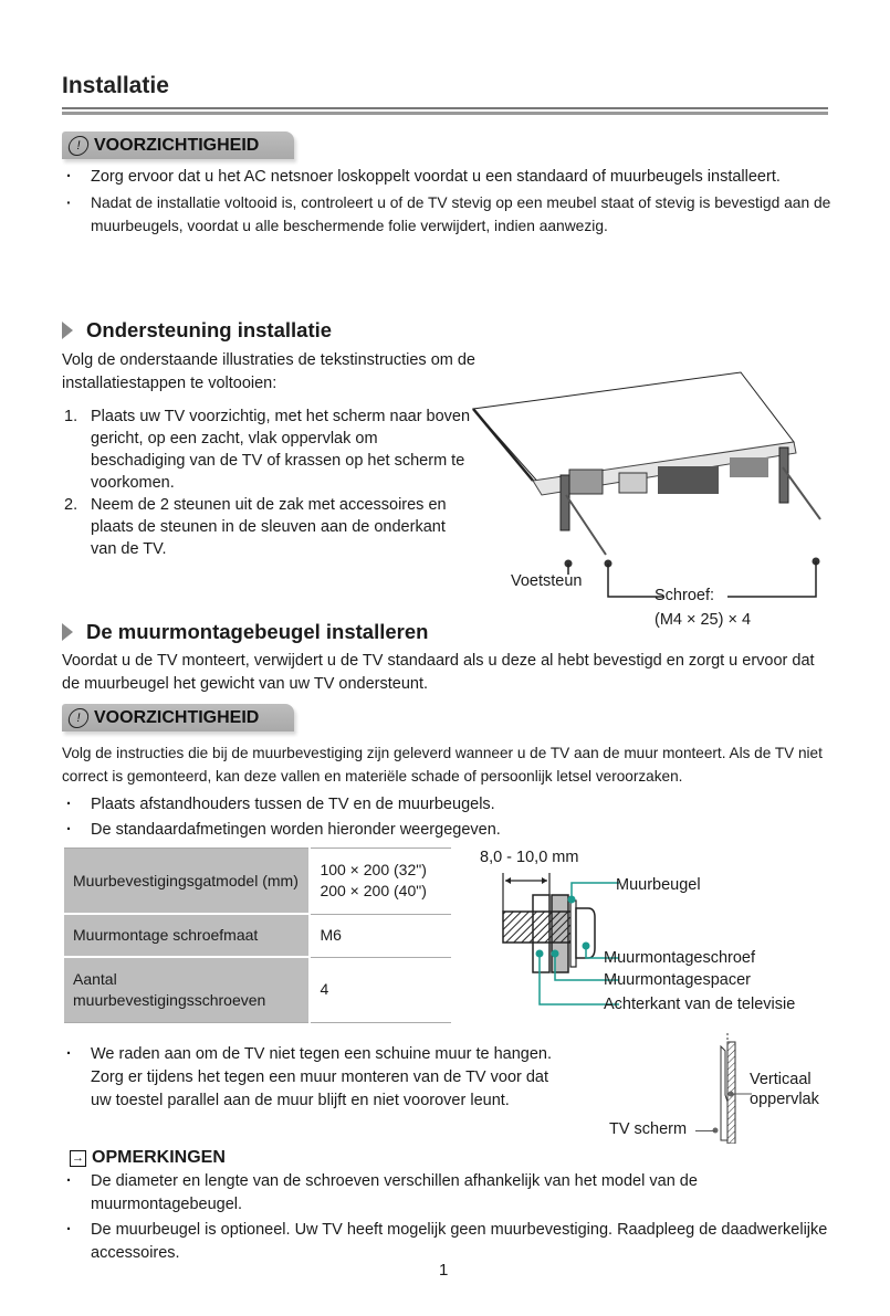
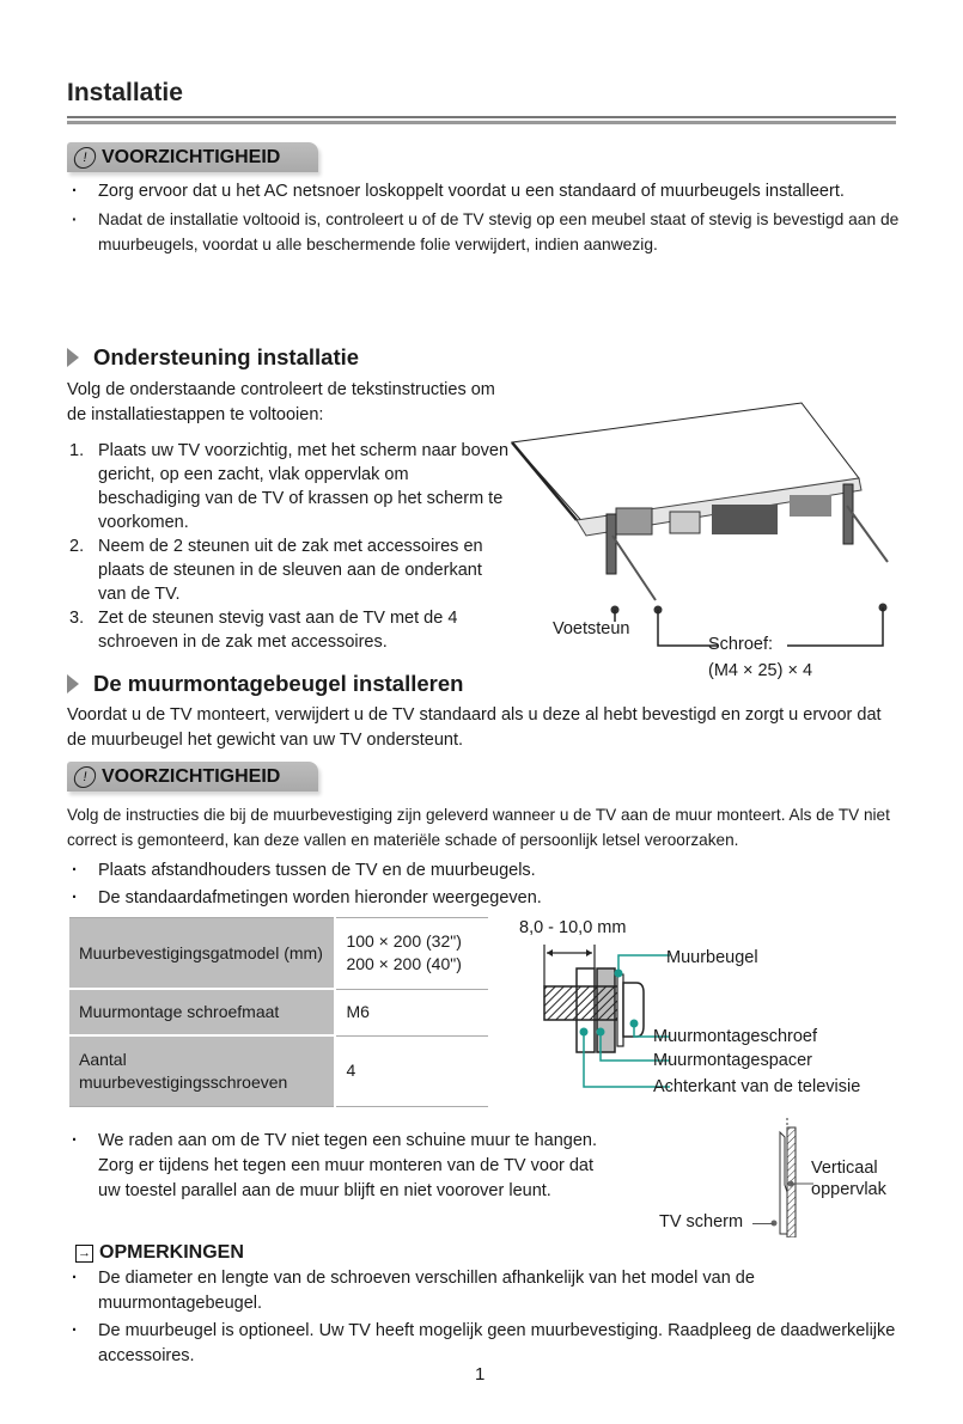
  Installatie
  VOORZICHTIGHEID
  Zorg ervoor dat u het AC netsnoer loskoppelt voordat u een standaard of muurbeugels installeert.
  Nadat de installatie voltooid is, controleert u of de TV stevig op een meubel staat of stevig is bevestigd aan de muurbeugels, voordat u alle beschermende folie verwijdert, indien aanwezig.
  Ondersteuning installatie
- Volg de onderstaande illustraties de tekstinstructies om de installatiestappen te voltooien:
+ Volg de onderstaande controleert de tekstinstructies om de installatiestappen te voltooien:
  1.
  Plaats uw TV voorzichtig, met het scherm naar boven gericht, op een zacht, vlak oppervlak om beschadiging van de TV of krassen op het scherm te voorkomen.
  2.
  Neem de 2 steunen uit de zak met accessoires en plaats de steunen in de sleuven aan de onderkant van de TV.
+ 3.
+ Zet de steunen stevig vast aan de TV met de 4 schroeven in de zak met accessoires.
  Voetsteun
  Schroef:
  (M4 × 25) × 4
  De muurmontagebeugel installeren
  Voordat u de TV monteert, verwijdert u de TV standaard als u deze al hebt bevestigd en zorgt u ervoor dat de muurbeugel het gewicht van uw TV ondersteunt.
  VOORZICHTIGHEID
  Volg de instructies die bij de muurbevestiging zijn geleverd wanneer u de TV aan de muur monteert. Als de TV niet correct is gemonteerd, kan deze vallen en materiële schade of persoonlijk letsel veroorzaken.
  Plaats afstandhouders tussen de TV en de muurbeugels.
  De standaardafmetingen worden hieronder weergegeven.
  Muurbevestigingsgatmodel (mm)	100 × 200 (32")200 × 200 (40")
  Muurmontage schroefmaat	M6
  Aantal muurbevestigingsschroeven	4
  8,0 - 10,0 mm
  Muurbeugel
  Muurmontageschroef
  Muurmontagespacer
  Achterkant van de televisie
  We raden aan om de TV niet tegen een schuine muur te hangen. Zorg er tijdens het tegen een muur monteren van de TV voor dat uw toestel parallel aan de muur blijft en niet voorover leunt.
  Verticaal
  oppervlak
  TV scherm
  →
  OPMERKINGEN
  De diameter en lengte van de schroeven verschillen afhankelijk van het model van de muurmontagebeugel.
  De muurbeugel is optioneel. Uw TV heeft mogelijk geen muurbevestiging. Raadpleeg de daadwerkelijke accessoires.
  1
